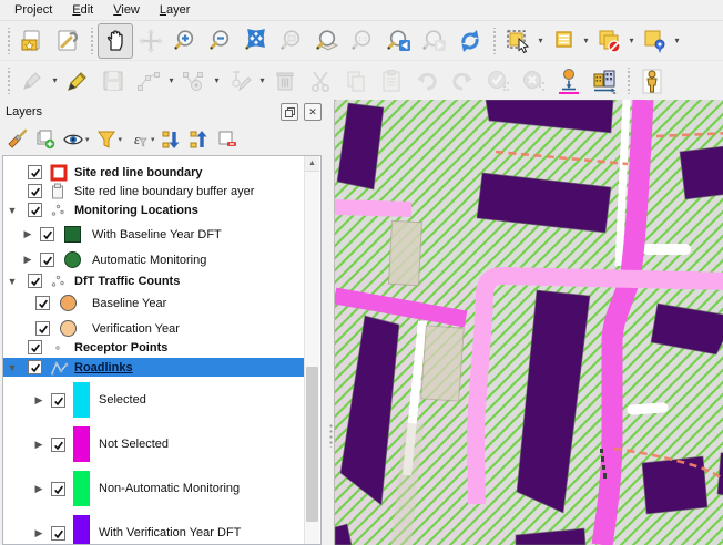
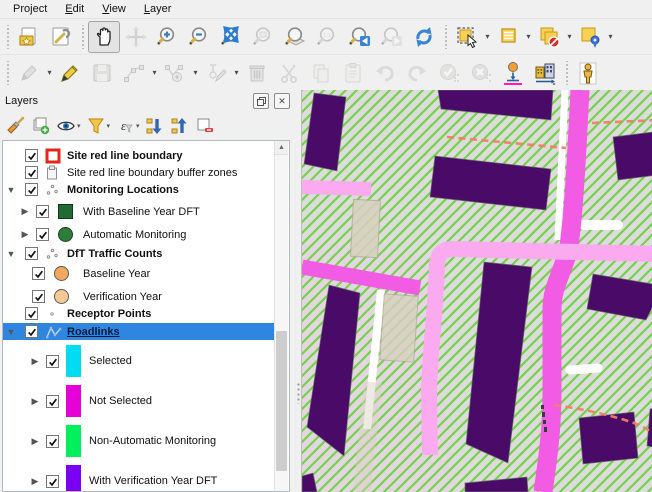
  Project
  Edit
  View
  Layer
  ▾
  ▾
  ▾
  ▾
  ▾
  ▾
  ▾
  ▾
  Layers
  ✕
  ε
  Site red line boundary
- Site red line boundary buffer ayer
+ Site red line boundary buffer zones
  ▼
  Monitoring Locations
  ▶
  With Baseline Year DFT
  ▶
  Automatic Monitoring
  ▼
  DfT Traffic Counts
  Baseline Year
  Verification Year
  Receptor Points
  ▼
  Roadlinks
  ▶
  Selected
  ▶
  Not Selected
  ▶
  Non-Automatic Monitoring
  ▶
  With Verification Year DFT
